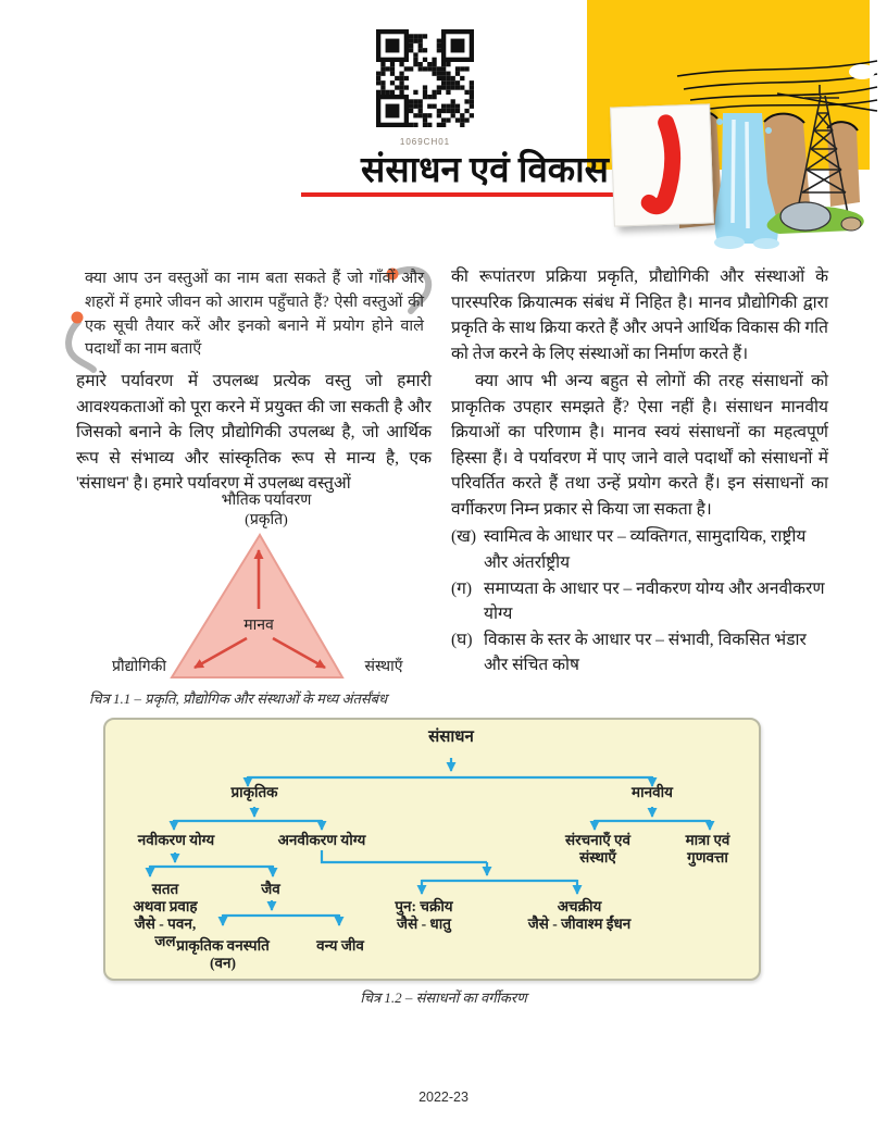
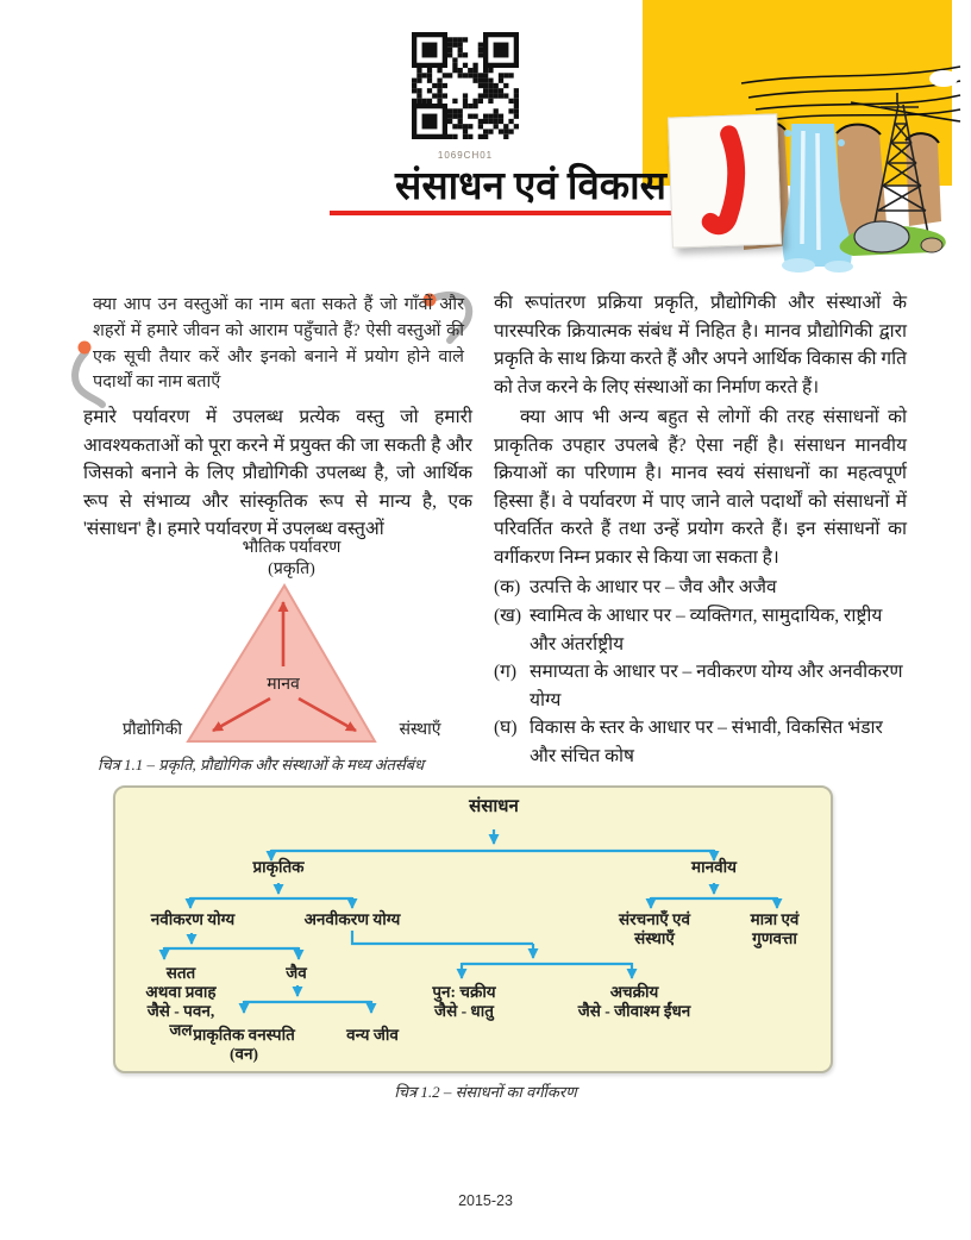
  1069CH01
  संसाधन एवं विकास
  क्या आप उन वस्तुओं का नाम बता सकते हैं जो गाँवों और शहरों में हमारे जीवन को आराम पहुँचाते हैं? ऐसी वस्तुओं की एक सूची तैयार करें और इनको बनाने में प्रयोग होने वाले पदार्थों का नाम बताएँ
  हमारे पर्यावरण में उपलब्ध प्रत्येक वस्तु जो हमारी आवश्यकताओं को पूरा करने में प्रयुक्त की जा सकती है और जिसको बनाने के लिए प्रौद्योगिकी उपलब्ध है, जो आर्थिक रूप से संभाव्य और सांस्कृतिक रूप से मान्य है, एक 'संसाधन' है। हमारे पर्यावरण में उपलब्ध वस्तुओं
  भौतिक पर्यावरण
  (प्रकृति)
  मानव
  प्रौद्योगिकी
  संस्थाएँ
  चित्र 1.1 – प्रकृति, प्रौद्योगिक और संस्थाओं के मध्य अंतर्संबंध
  की रूपांतरण प्रक्रिया प्रकृति, प्रौद्योगिकी और संस्थाओं के पारस्परिक क्रियात्मक संबंध में निहित है। मानव प्रौद्योगिकी द्वारा प्रकृति के साथ क्रिया करते हैं और अपने आर्थिक विकास की गति को तेज करने के लिए संस्थाओं का निर्माण करते हैं।
- क्या आप भी अन्य बहुत से लोगों की तरह संसाधनों को प्राकृतिक उपहार समझते हैं? ऐसा नहीं है। संसाधन मानवीय क्रियाओं का परिणाम है। मानव स्वयं संसाधनों का महत्वपूर्ण हिस्सा हैं। वे पर्यावरण में पाए जाने वाले पदार्थों को संसाधनों में परिवर्तित करते हैं तथा उन्हें प्रयोग करते हैं। इन संसाधनों का वर्गीकरण निम्न प्रकार से किया जा सकता है।
+ क्या आप भी अन्य बहुत से लोगों की तरह संसाधनों को प्राकृतिक उपहार उपलबे हैं? ऐसा नहीं है। संसाधन मानवीय क्रियाओं का परिणाम है। मानव स्वयं संसाधनों का महत्वपूर्ण हिस्सा हैं। वे पर्यावरण में पाए जाने वाले पदार्थों को संसाधनों में परिवर्तित करते हैं तथा उन्हें प्रयोग करते हैं। इन संसाधनों का वर्गीकरण निम्न प्रकार से किया जा सकता है।
+ (क)
+ उत्पत्ति के आधार पर – जैव और अजैव
  (ख)
  स्वामित्व के आधार पर – व्यक्तिगत, सामुदायिक, राष्ट्रीय और अंतर्राष्ट्रीय
  (ग)
  समाप्यता के आधार पर – नवीकरण योग्य और अनवीकरण योग्य
  (घ)
  विकास के स्तर के आधार पर – संभावी, विकसित भंडार और संचित कोष
  संसाधन
  प्राकृतिक
  मानवीय
  नवीकरण योग्य
  अनवीकरण योग्य
  संरचनाएँ एवं
  संस्थाएँ
  मात्रा एवं
  गुणवत्ता
  सतत
  अथवा प्रवाह
  जैसे - पवन,
  जल
  जैव
  प्राकृतिक वनस्पति
  (वन)
  वन्य जीव
  पुन: चक्रीय
  जैसे - धातु
  अचक्रीय
  जैसे - जीवाश्म ईंधन
  चित्र 1.2 – संसाधनों का वर्गीकरण
- 2022-23
+ 2015-23
